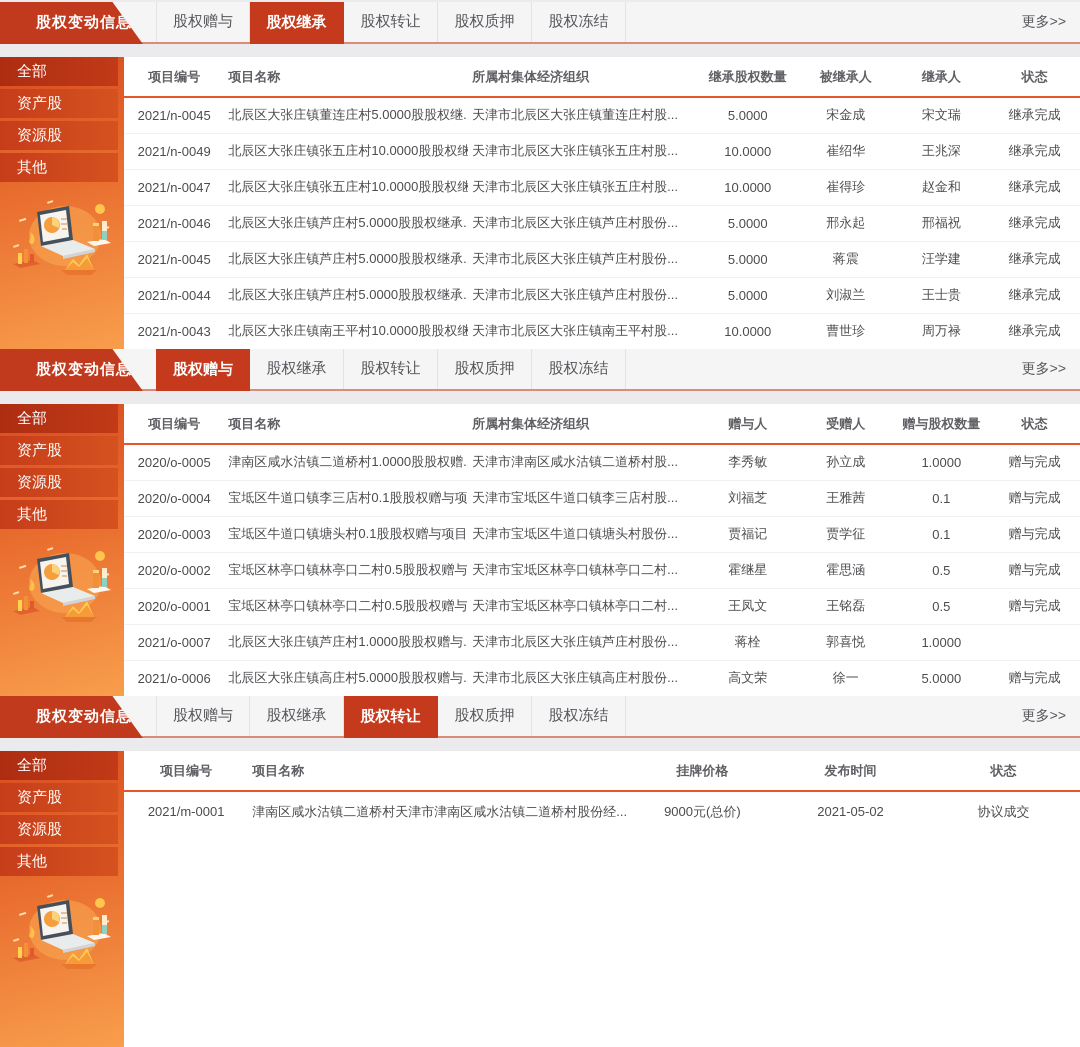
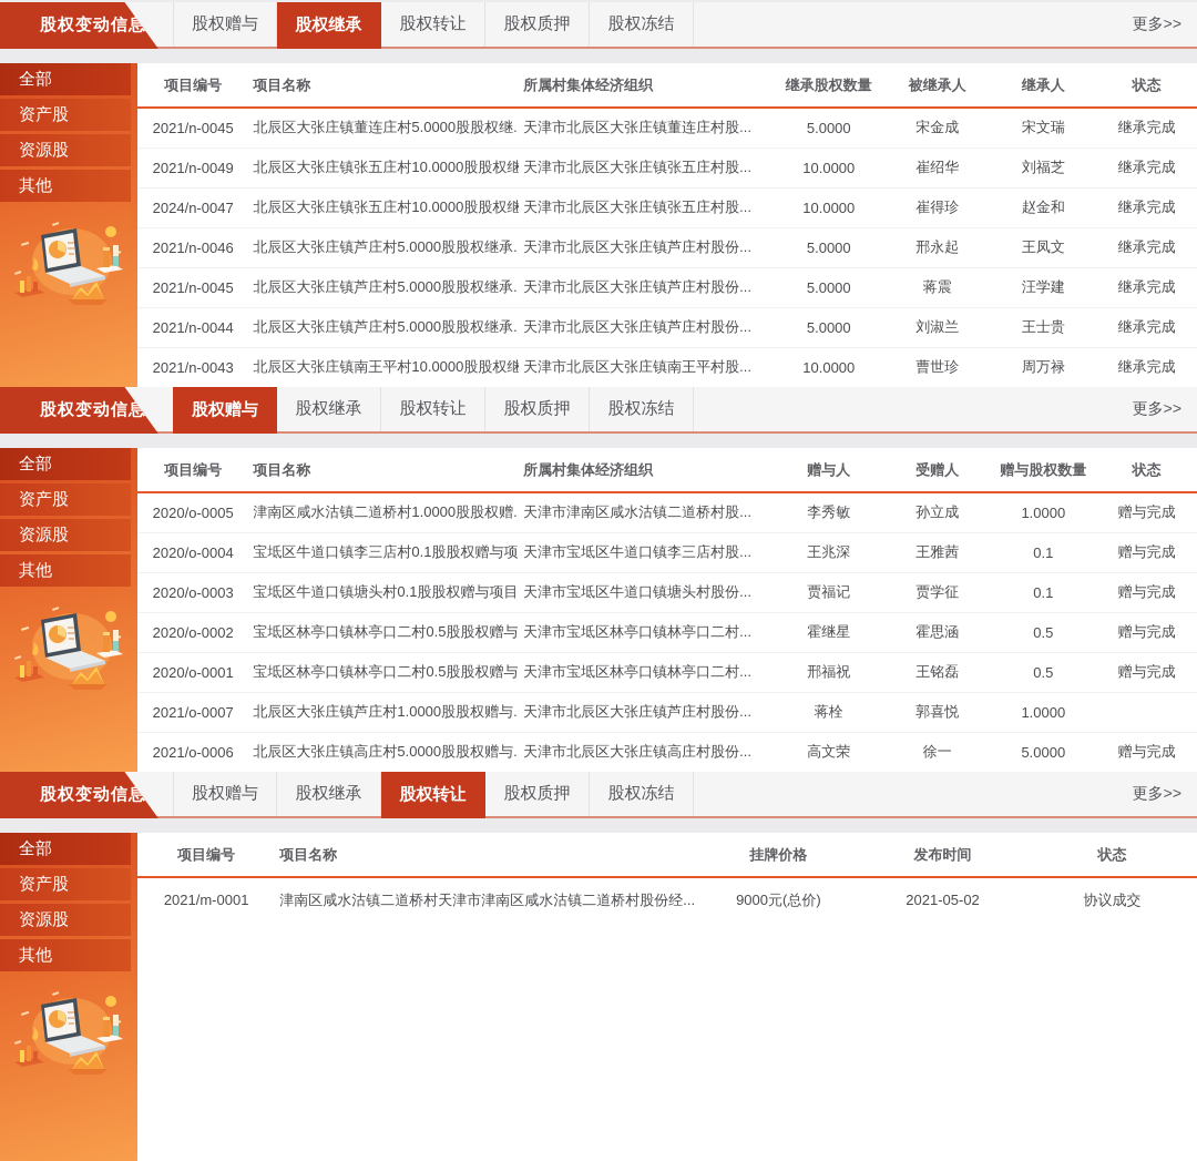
  股权变动信息
  股权赠与
  股权继承
  股权转让
  股权质押
  股权冻结
  更多>>
  全部
  资产股
  资源股
  其他
  项目编号	项目名称	所属村集体经济组织	继承股权数量	被继承人	继承人	状态
  2021/n-0045	北辰区大张庄镇董连庄村5.0000股股权继.	天津市北辰区大张庄镇董连庄村股...	5.0000	宋金成	宋文瑞	继承完成
- 2021/n-0049	北辰区大张庄镇张五庄村10.0000股股权继	天津市北辰区大张庄镇张五庄村股...	10.0000	崔绍华	王兆深	继承完成
+ 2021/n-0049	北辰区大张庄镇张五庄村10.0000股股权继	天津市北辰区大张庄镇张五庄村股...	10.0000	崔绍华	刘福芝	继承完成
- 2021/n-0047	北辰区大张庄镇张五庄村10.0000股股权继	天津市北辰区大张庄镇张五庄村股...	10.0000	崔得珍	赵金和	继承完成
+ 2024/n-0047	北辰区大张庄镇张五庄村10.0000股股权继	天津市北辰区大张庄镇张五庄村股...	10.0000	崔得珍	赵金和	继承完成
- 2021/n-0046	北辰区大张庄镇芦庄村5.0000股股权继承.	天津市北辰区大张庄镇芦庄村股份...	5.0000	邢永起	邢福祝	继承完成
+ 2021/n-0046	北辰区大张庄镇芦庄村5.0000股股权继承.	天津市北辰区大张庄镇芦庄村股份...	5.0000	邢永起	王凤文	继承完成
  2021/n-0045	北辰区大张庄镇芦庄村5.0000股股权继承.	天津市北辰区大张庄镇芦庄村股份...	5.0000	蒋震	汪学建	继承完成
  2021/n-0044	北辰区大张庄镇芦庄村5.0000股股权继承.	天津市北辰区大张庄镇芦庄村股份...	5.0000	刘淑兰	王士贵	继承完成
  2021/n-0043	北辰区大张庄镇南王平村10.0000股股权继	天津市北辰区大张庄镇南王平村股...	10.0000	曹世珍	周万禄	继承完成
  股权变动信息
  股权赠与
  股权继承
  股权转让
  股权质押
  股权冻结
  更多>>
  全部
  资产股
  资源股
  其他
  项目编号	项目名称	所属村集体经济组织	赠与人	受赠人	赠与股权数量	状态
  2020/o-0005	津南区咸水沽镇二道桥村1.0000股股权赠.	天津市津南区咸水沽镇二道桥村股...	李秀敏	孙立成	1.0000	赠与完成
- 2020/o-0004	宝坻区牛道口镇李三店村0.1股股权赠与项	天津市宝坻区牛道口镇李三店村股...	刘福芝	王雅茜	0.1	赠与完成
+ 2020/o-0004	宝坻区牛道口镇李三店村0.1股股权赠与项	天津市宝坻区牛道口镇李三店村股...	王兆深	王雅茜	0.1	赠与完成
  2020/o-0003	宝坻区牛道口镇塘头村0.1股股权赠与项目	天津市宝坻区牛道口镇塘头村股份...	贾福记	贾学征	0.1	赠与完成
  2020/o-0002	宝坻区林亭口镇林亭口二村0.5股股权赠与	天津市宝坻区林亭口镇林亭口二村...	霍继星	霍思涵	0.5	赠与完成
- 2020/o-0001	宝坻区林亭口镇林亭口二村0.5股股权赠与	天津市宝坻区林亭口镇林亭口二村...	王凤文	王铭磊	0.5	赠与完成
+ 2020/o-0001	宝坻区林亭口镇林亭口二村0.5股股权赠与	天津市宝坻区林亭口镇林亭口二村...	邢福祝	王铭磊	0.5	赠与完成
  2021/o-0007	北辰区大张庄镇芦庄村1.0000股股权赠与.	天津市北辰区大张庄镇芦庄村股份...	蒋栓	郭喜悦	1.0000
  2021/o-0006	北辰区大张庄镇高庄村5.0000股股权赠与.	天津市北辰区大张庄镇高庄村股份...	高文荣	徐一	5.0000	赠与完成
  股权变动信息
  股权赠与
  股权继承
  股权转让
  股权质押
  股权冻结
  更多>>
  全部
  资产股
  资源股
  其他
  项目编号	项目名称	挂牌价格	发布时间	状态
  2021/m-0001	津南区咸水沽镇二道桥村天津市津南区咸水沽镇二道桥村股份经...	9000元(总价)	2021-05-02	协议成交
